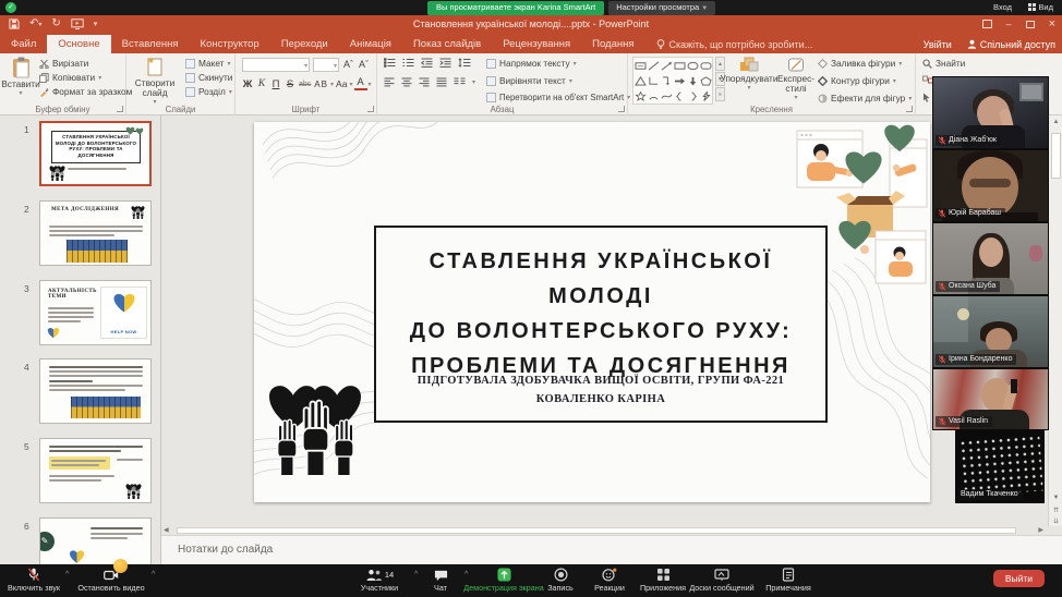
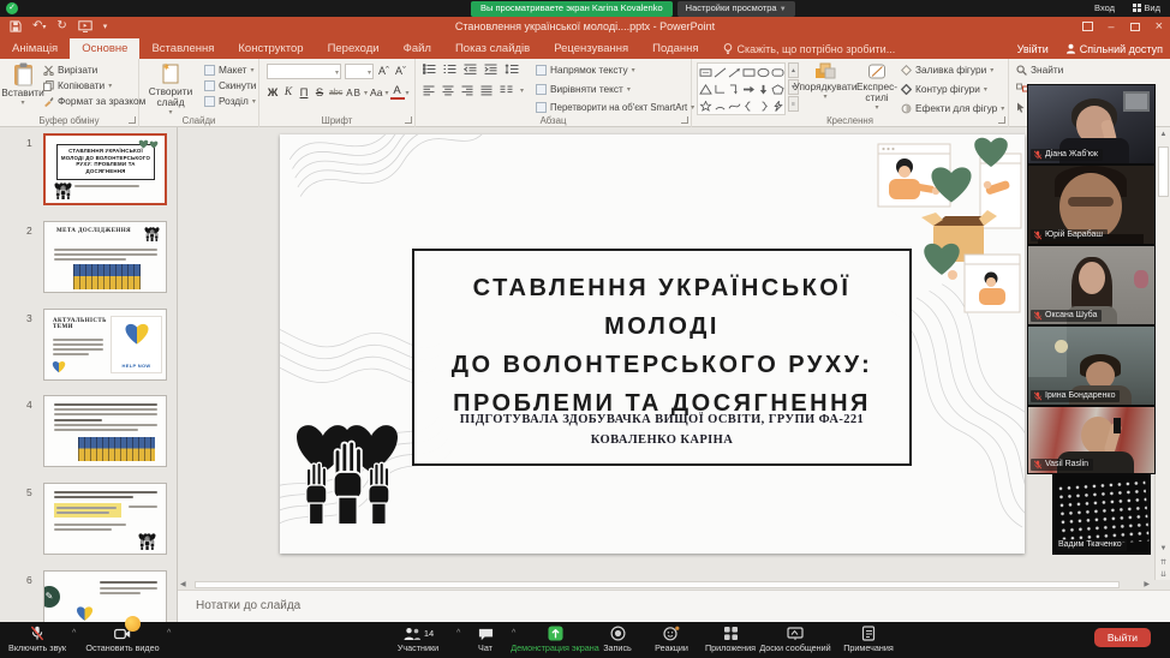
- Вы просматриваете экран Karina SmartArt
+ Вы просматриваете экран Karina Kovalenko
  Настройки просмотра
  Вход
  Вид
  ↻
  Становлення української молоді....pptx - PowerPoint
  –
  ×
- Файл
+ Анімація
  Основне
  Вставлення
  Конструктор
  Переходи
- Анімація
+ Файл
  Показ слайдів
  Рецензування
  Подання
  Скажіть, що потрібно зробити...
  Увійти
  Спільний доступ
  Вставити
  Вирізати
  Копіювати
  Формат за зразком
  Буфер обміну
  Створити слайд
  Макет
  Скинути
  Розділ
  Слайди
  Аˆ
  Аˇ
  Ж
  К
  П
  S
  АВ
  Аа
  А
  Шрифт
  Напрямок тексту
  Вирівняти текст
  Перетворити на об'єкт SmartArt
  Абзац
  Упорядкувати
  Експрес-стилі
  Заливка фігури
  Контур фігури
  Ефекти для фігур
  Креслення
  Знайти
  1
  2
  3
  4
  5
  6
  ✎
  СТАВЛЕННЯ УКРАЇНСЬКОЇ МОЛОДІ
  ДО ВОЛОНТЕРСЬКОГО РУХУ:
  ПРОБЛЕМИ ТА ДОСЯГНЕННЯ
  ПІДГОТУВАЛА ЗДОБУВАЧКА ВИЩОЇ ОСВІТИ, ГРУПИ ФА-221
  КОВАЛЕНКО КАРІНА
  Нотатки до слайда
  Включить звук
  Остановить видео
  14
  Участники
  Чат
  Демонстрация экрана
  Запись
  Реакции
  Приложения
  Доски сообщений
  Примечания
  Выйти
